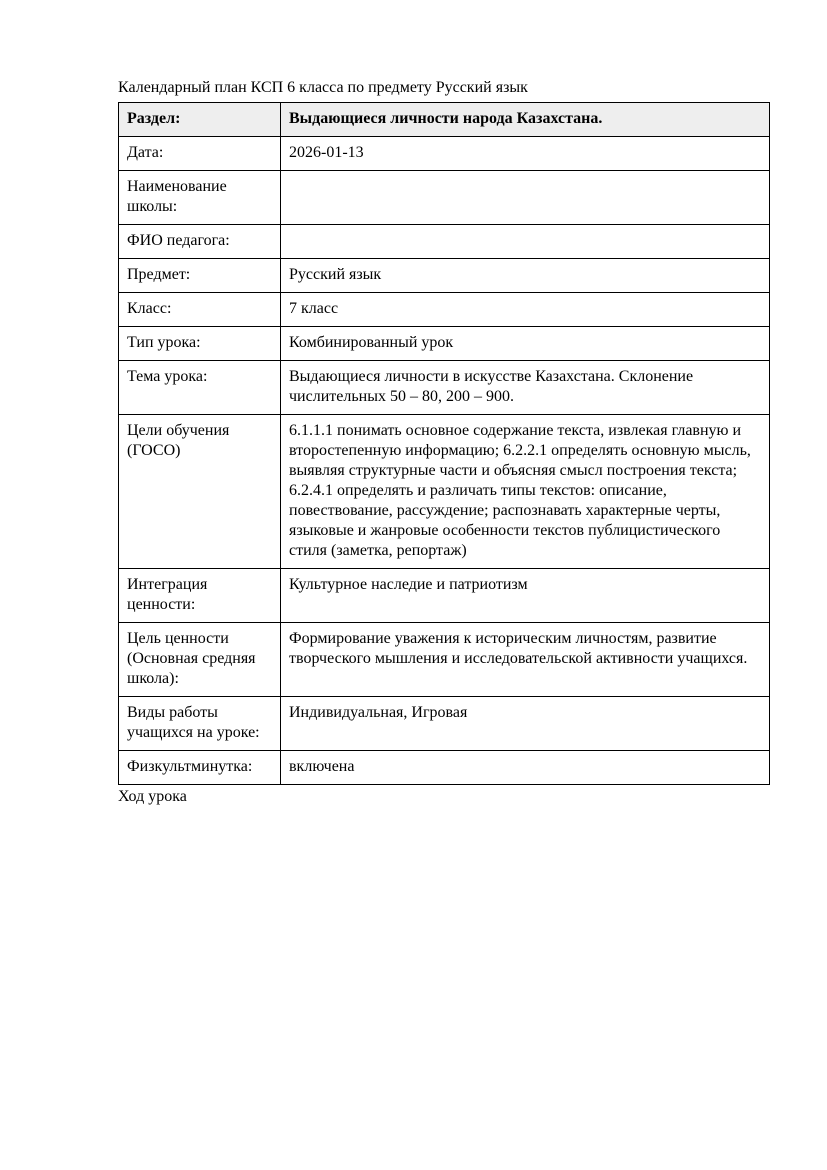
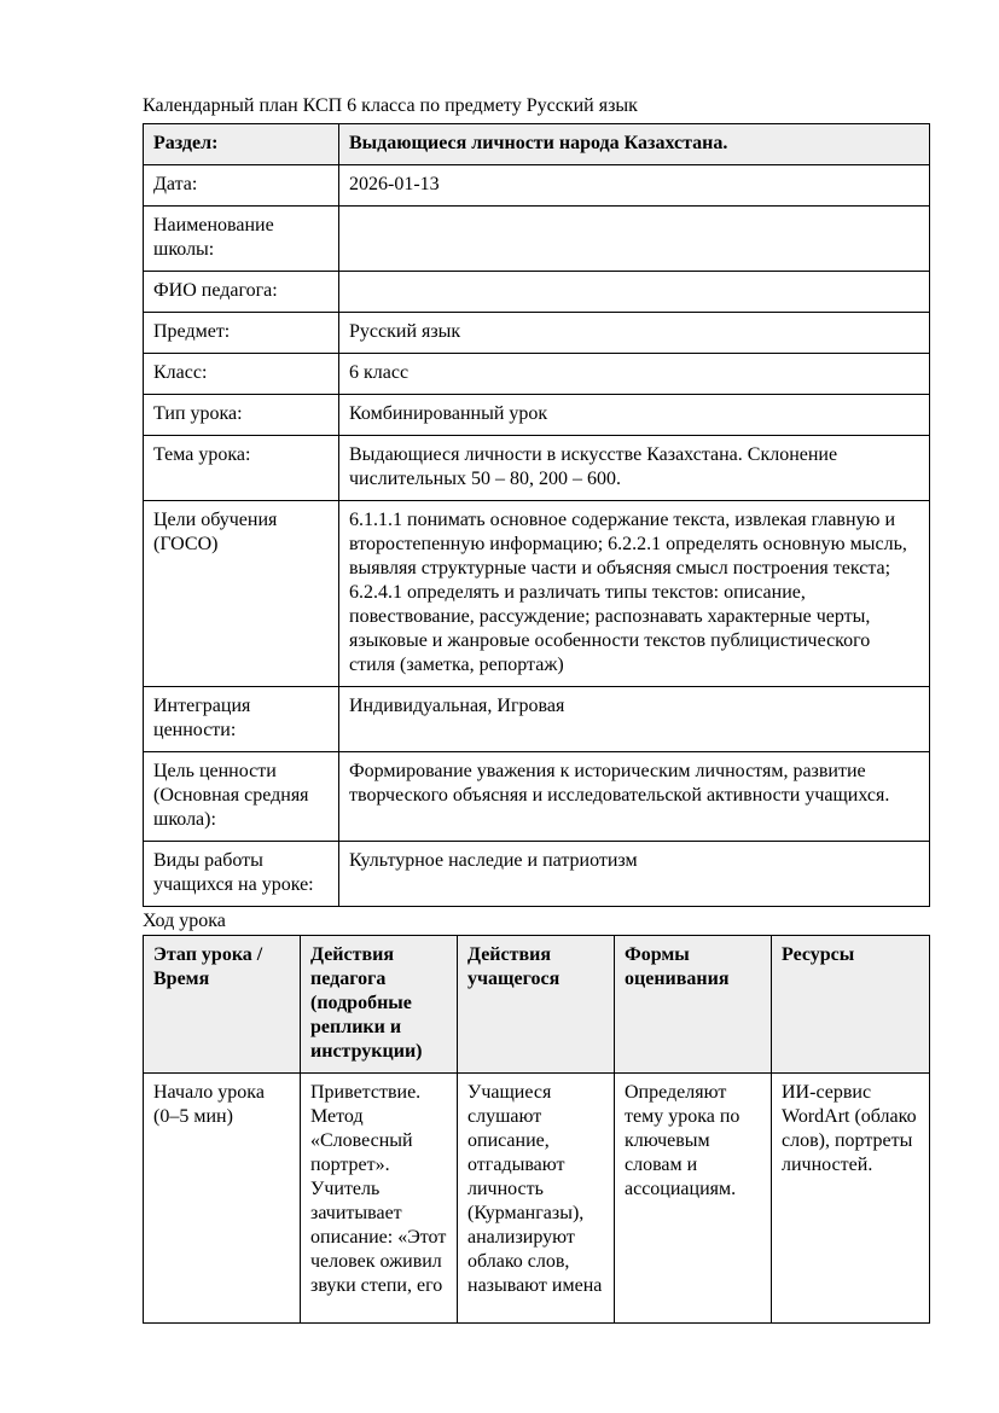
  Календарный план КСП 6 класса по предмету Русский язык
  Раздел:	Выдающиеся личности народа Казахстана.
  Дата:	2026-01-13
  Наименование школы:
  ФИО педагога:
  Предмет:	Русский язык
- Класс:	7 класс
+ Класс:	6 класс
  Тип урока:	Комбинированный урок
- Тема урока:	Выдающиеся личности в искусстве Казахстана. Склонение числительных 50 – 80, 200 – 900.
+ Тема урока:	Выдающиеся личности в искусстве Казахстана. Склонение числительных 50 – 80, 200 – 600.
  Цели обучения (ГОСО)	6.1.1.1 понимать основное содержание текста, извлекая главную и второстепенную информацию; 6.2.2.1 определять основную мысль, выявляя структурные части и объясняя смысл построения текста; 6.2.4.1 определять и различать типы текстов: описание, повествование, рассуждение; распознавать характерные черты, языковые и жанровые особенности текстов публицистического стиля (заметка, репортаж)
- Интеграция ценности:	Культурное наследие и патриотизм
+ Интеграция ценности:	Индивидуальная, Игровая
- Цель ценности (Основная средняя школа):	Формирование уважения к историческим личностям, развитие творческого мышления и исследовательской активности учащихся.
+ Цель ценности (Основная средняя школа):	Формирование уважения к историческим личностям, развитие творческого объясняя и исследовательской активности учащихся.
- Виды работы учащихся на уроке:	Индивидуальная, Игровая
+ Виды работы учащихся на уроке:	Культурное наследие и патриотизм
- Физкультминутка:	включена
  Ход урока
+ Этап урока / Время	Действия педагога (подробные реплики и инструкции)	Действия учащегося	Формы оценивания	Ресурсы
+ Начало урока (0–5 мин)	Приветствие. Метод «Словесный портрет». Учитель зачитывает описание: «Этот человек оживил звуки степи, его	Учащиеся слушают описание, отгадывают личность (Курмангазы), анализируют облако слов, называют имена	Определяют тему урока по ключевым словам и ассоциациям.	ИИ-сервис WordArt (облако слов), портреты личностей.
